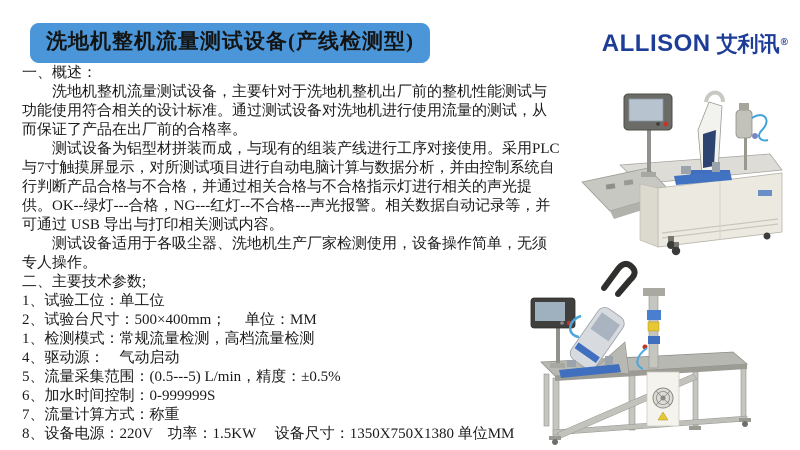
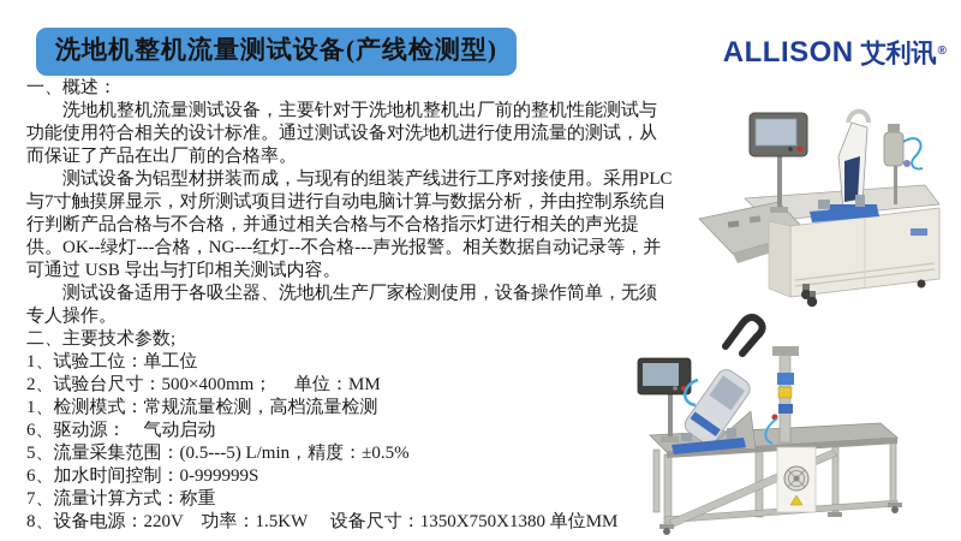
  洗地机整机流量测试设备(产线检测型)
  ALLISON 艾利讯®
  一、概述：
  洗地机整机流量测试设备，主要针对于洗地机整机出厂前的整机性能测试与功能使用符合相关的设计标准。通过测试设备对洗地机进行使用流量的测试，从而保证了产品在出厂前的合格率。
  测试设备为铝型材拼装而成，与现有的组装产线进行工序对接使用。采用PLC与7寸触摸屏显示，对所测试项目进行自动电脑计算与数据分析，并由控制系统自行判断产品合格与不合格，并通过相关合格与不合格指示灯进行相关的声光提供。OK--绿灯---合格，NG---红灯--不合格---声光报警。相关数据自动记录等，并可通过 USB 导出与打印相关测试内容。
  测试设备适用于各吸尘器、洗地机生产厂家检测使用，设备操作简单，无须专人操作。
  二、主要技术参数;
  1、试验工位：单工位
  2、试验台尺寸：500×400mm； 单位：MM
  1、检测模式：常规流量检测，高档流量检测
- 4、驱动源： 气动启动
+ 6、驱动源： 气动启动
  5、流量采集范围：(0.5---5) L/min，精度：±0.5%
  6、加水时间控制：0-999999S
  7、流量计算方式：称重
  8、设备电源：220V 功率：1.5KW 设备尺寸：1350X750X1380 单位MM
